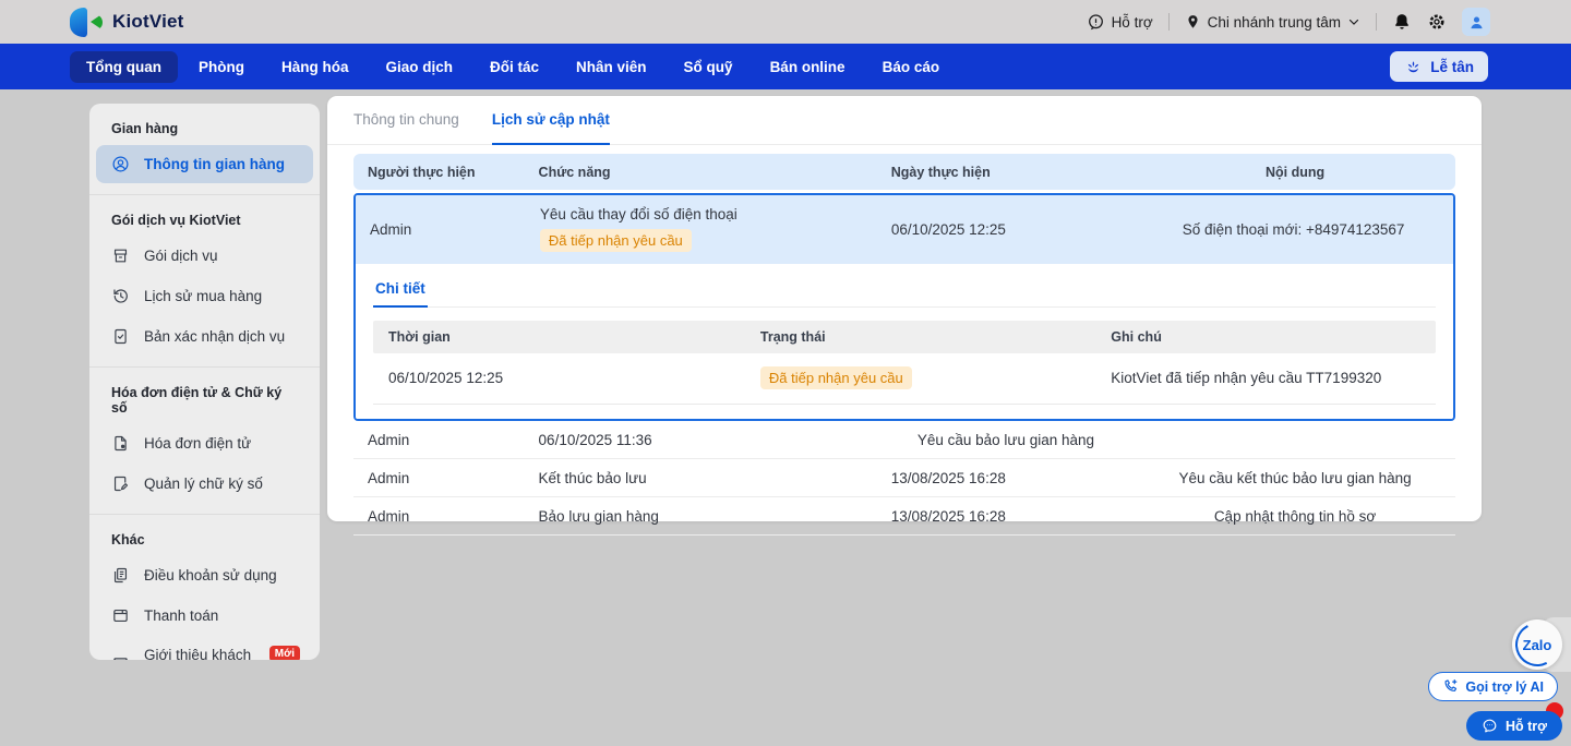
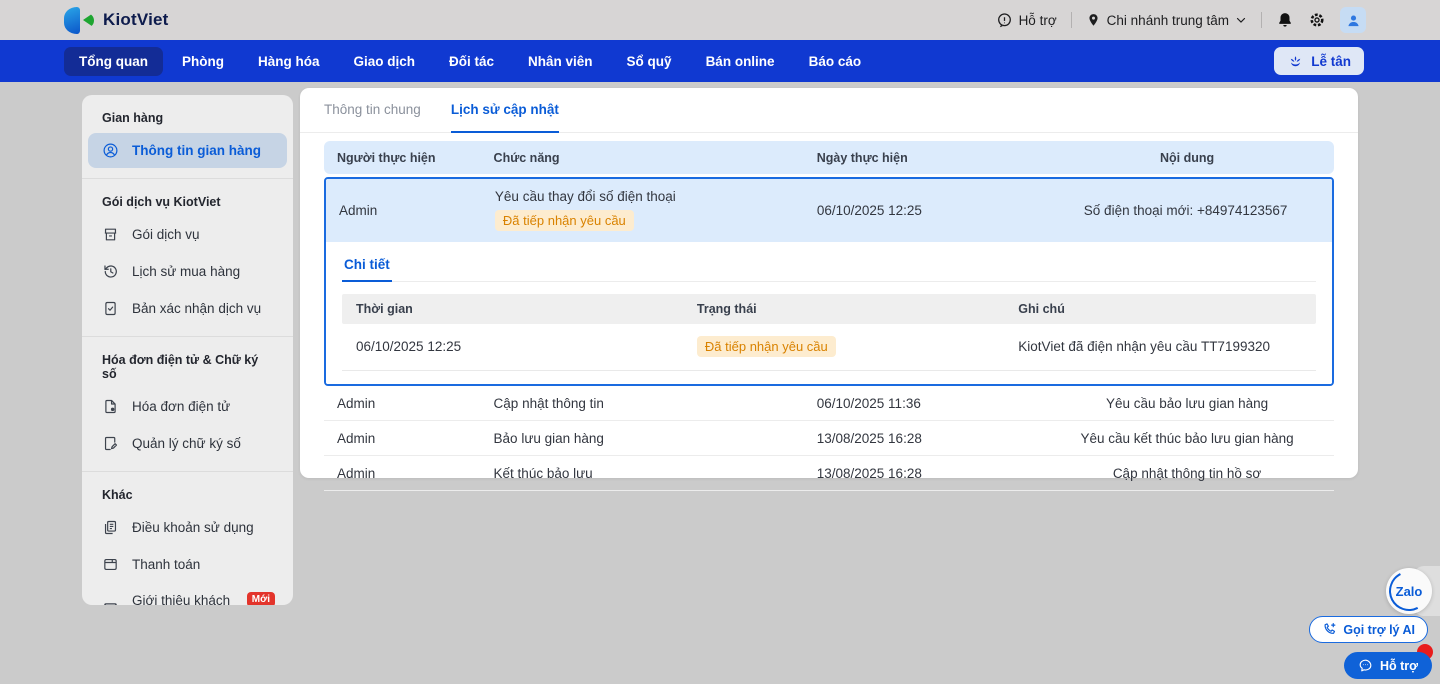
  KiotViet
  Hỗ trợ
  Chi nhánh trung tâm
  Tổng quan
  Phòng
  Hàng hóa
  Giao dịch
  Đối tác
  Nhân viên
  Sổ quỹ
  Bán online
  Báo cáo
  Lễ tân
  Gian hàng
  Thông tin gian hàng
  Gói dịch vụ KiotViet
  Gói dịch vụ
  Lịch sử mua hàng
  Bản xác nhận dịch vụ
  Hóa đơn điện tử & Chữ ký số
  Hóa đơn điện tử
  Quản lý chữ ký số
  Khác
  Điều khoản sử dụng
  Thanh toán
  Giới thiệu khách
  Mới
  Thông tin chung
  Lịch sử cập nhật
  Người thực hiện
  Chức năng
  Ngày thực hiện
  Nội dung
  Admin
  Yêu cầu thay đổi số điện thoại
  Đã tiếp nhận yêu cầu
  06/10/2025 12:25
  Số điện thoại mới: +84974123567
  Chi tiết
  Thời gian
  Trạng thái
  Ghi chú
  06/10/2025 12:25
  Đã tiếp nhận yêu cầu
- KiotViet đã tiếp nhận yêu cầu TT7199320
+ KiotViet đã điện nhận yêu cầu TT7199320
  Admin
+ Cập nhật thông tin
  06/10/2025 11:36
  Yêu cầu bảo lưu gian hàng
  Admin
- Kết thúc bảo lưu
+ Bảo lưu gian hàng
  13/08/2025 16:28
  Yêu cầu kết thúc bảo lưu gian hàng
  Admin
- Bảo lưu gian hàng
+ Kết thúc bảo lưu
  13/08/2025 16:28
  Cập nhật thông tin hồ sơ
  Zalo
  Gọi trợ lý AI
  Hỗ trợ
